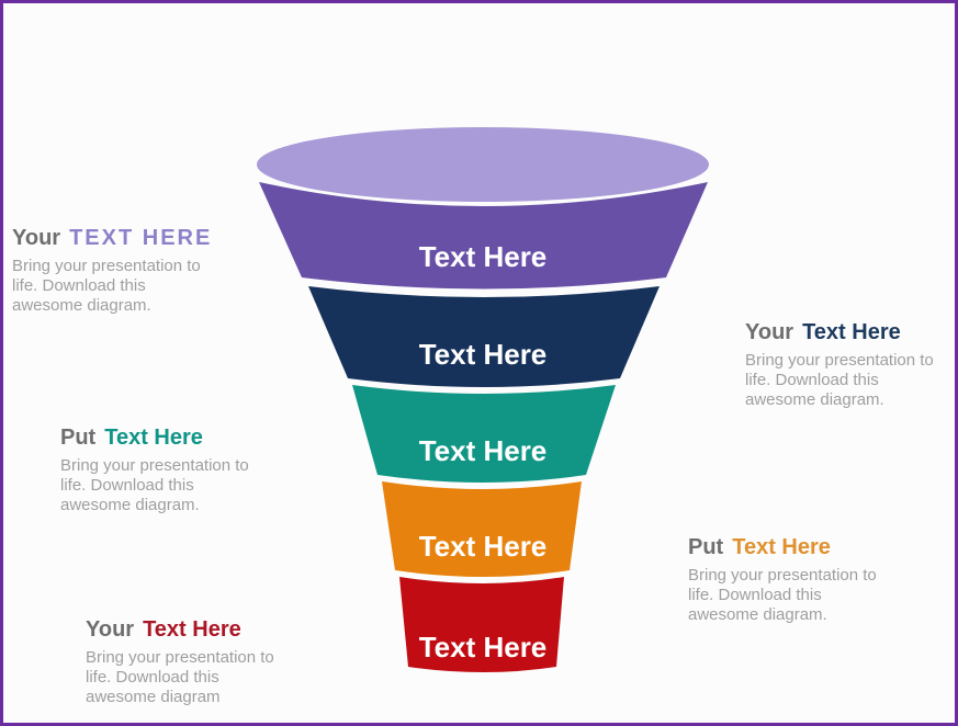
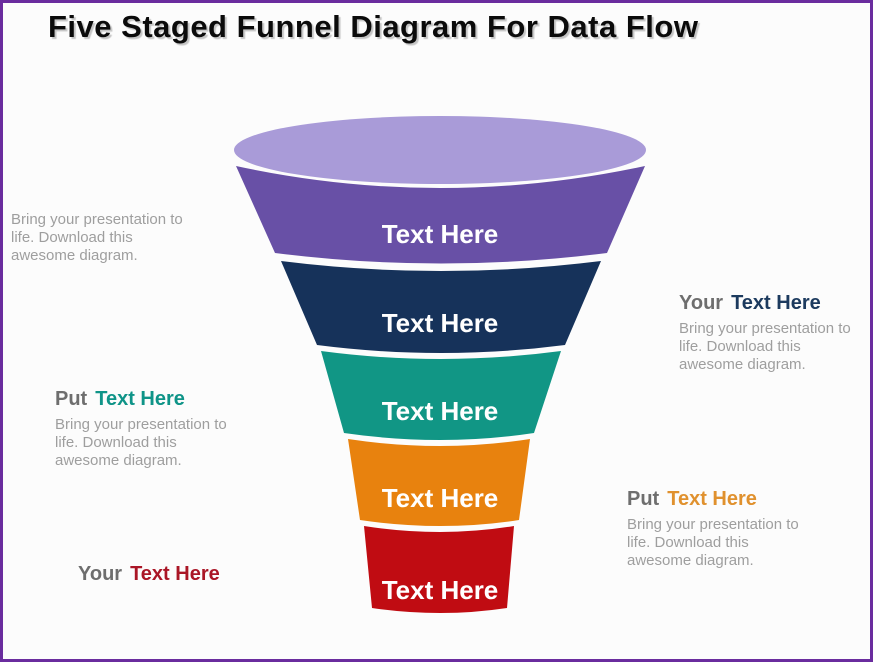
+ Five Staged Funnel Diagram For Data Flow
  Text Here
  Text Here
  Text Here
  Text Here
  Text Here
- Your TEXT HERE
  Bring your presentation to life. Download this awesome diagram.
  Your Text Here
  Bring your presentation to life. Download this awesome diagram.
  Put Text Here
  Bring your presentation to life. Download this awesome diagram.
  Put Text Here
  Bring your presentation to life. Download this awesome diagram.
  Your Text Here
- Bring your presentation to life. Download this awesome diagram
